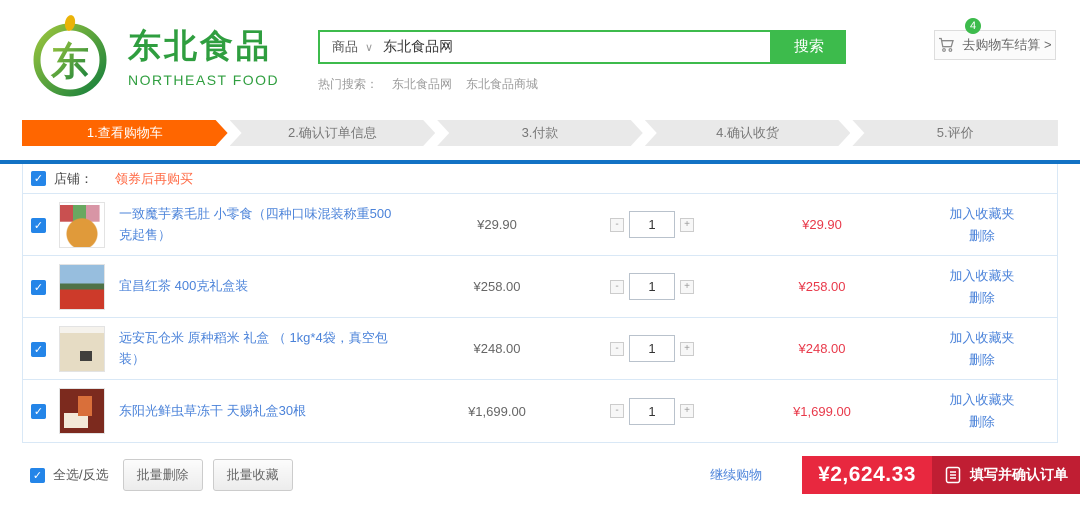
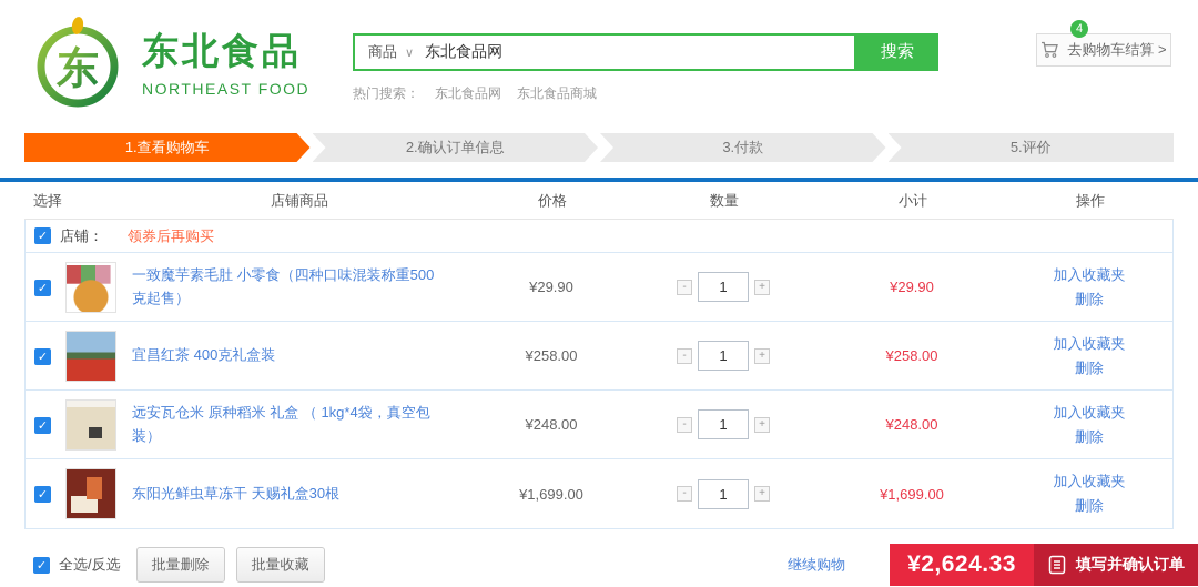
  东
  东北食品
  NORTHEAST FOOD
  商品
  ∨
  东北食品网
  搜索
  热门搜索： 东北食品网 东北食品商城
  4
  去购物车结算 >
  1.查看购物车
  2.确认订单信息
  3.付款
- 4.确认收货
  5.评价
+ 选择
+ 店铺商品
+ 价格
+ 数量
+ 小计
+ 操作
  ✓
  店铺：
  领券后再购买
  ✓
  一致魔芋素毛肚 小零食（四种口味混装称重500克起售）
  ¥29.90
  -
  1
  +
  ¥29.90
  加入收藏夹
  删除
  ✓
  宜昌红茶 400克礼盒装
  ¥258.00
  -
  1
  +
  ¥258.00
  加入收藏夹
  删除
  ✓
  远安瓦仓米 原种稻米 礼盒 （ 1kg*4袋，真空包装）
  ¥248.00
  -
  1
  +
  ¥248.00
  加入收藏夹
  删除
  ✓
  东阳光鲜虫草冻干 天赐礼盒30根
  ¥1,699.00
  -
  1
  +
  ¥1,699.00
  加入收藏夹
  删除
  ✓
  全选/反选
  批量删除
  批量收藏
  继续购物
  ¥2,624.33
  填写并确认订单
